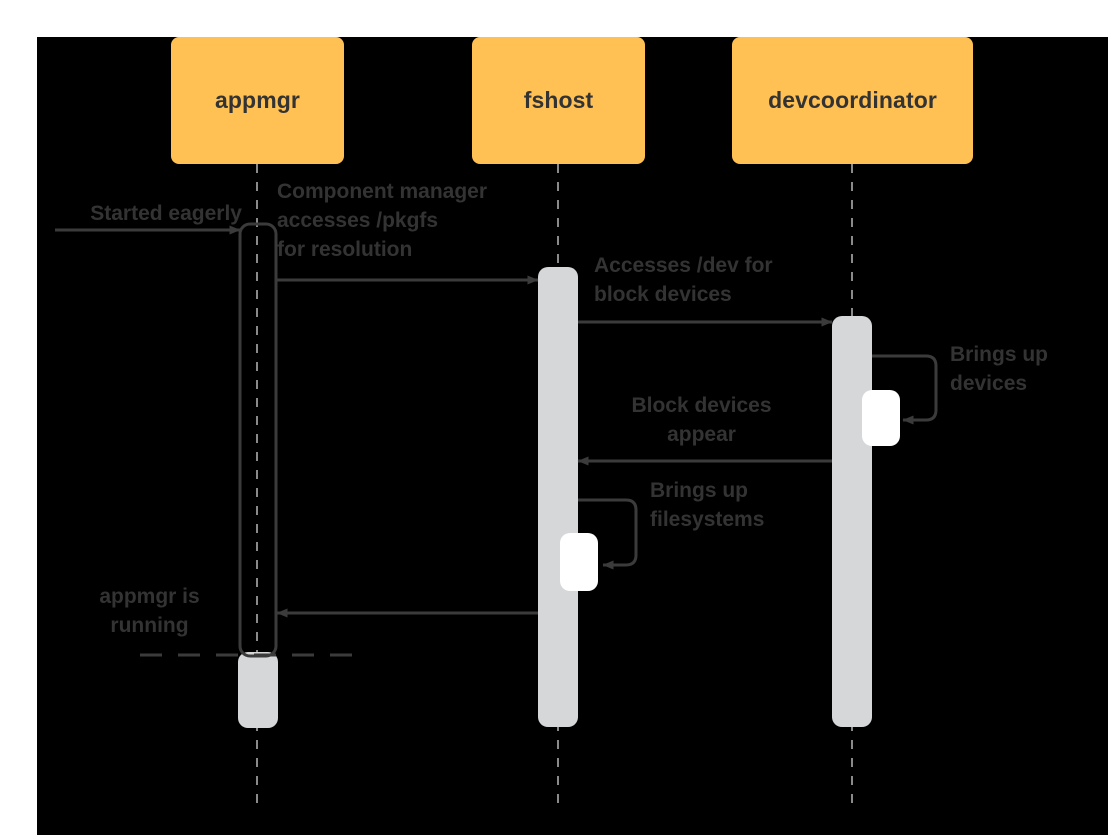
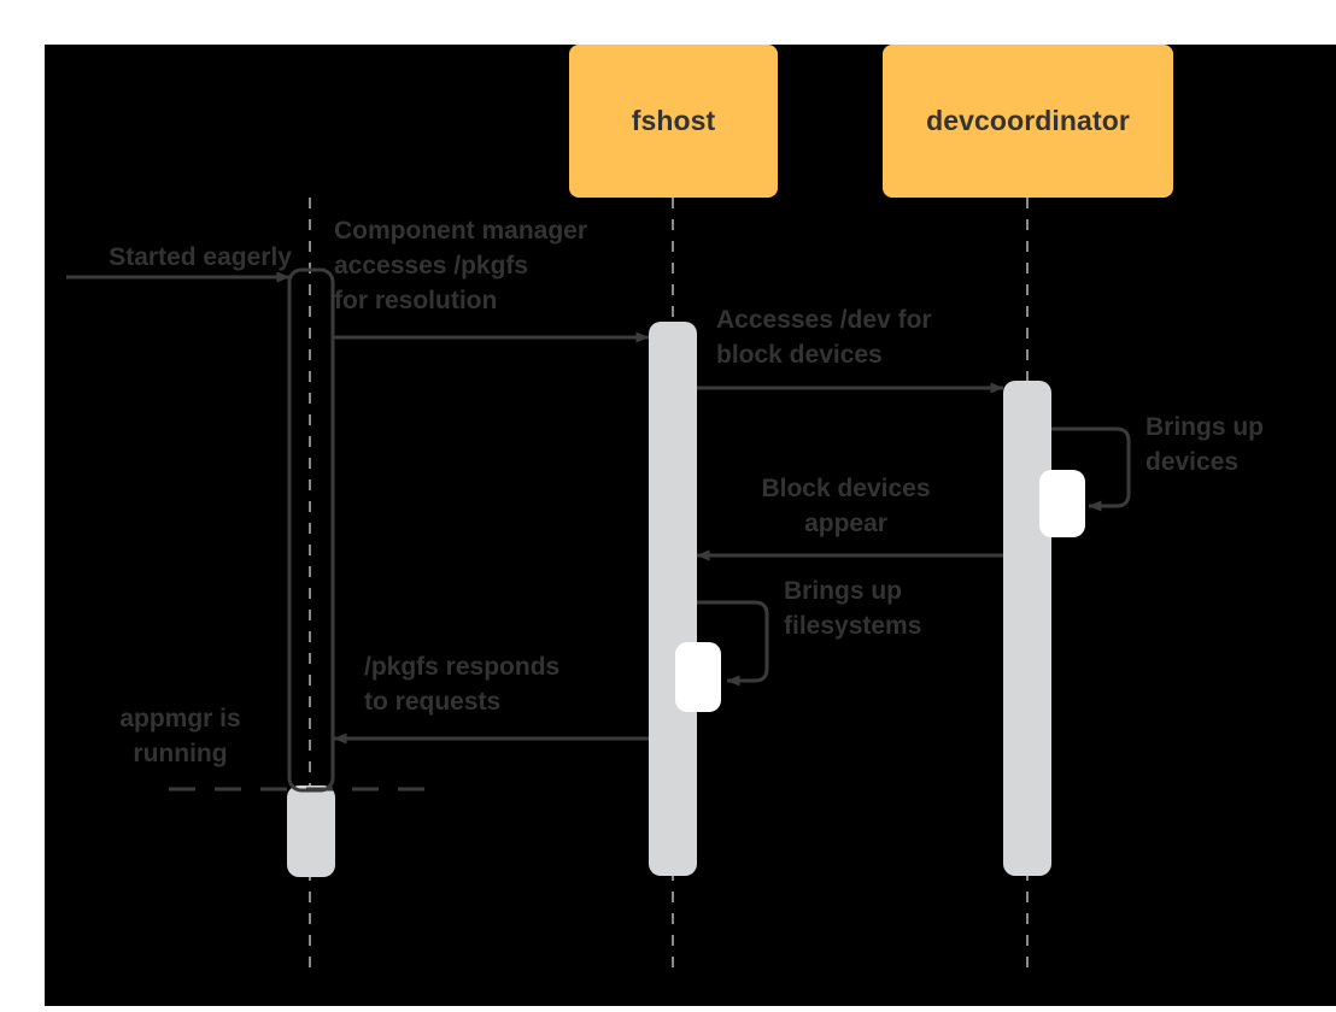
- appmgr
  fshost
  devcoordinator
  Started eagerly
  Component manager
  accesses /pkgfs
  for resolution
  Accesses /dev for
  block devices
  Brings up
  devices
  Block devices
  appear
  Brings up
  filesystems
+ /pkgfs responds
+ to requests
  appmgr is
  running
